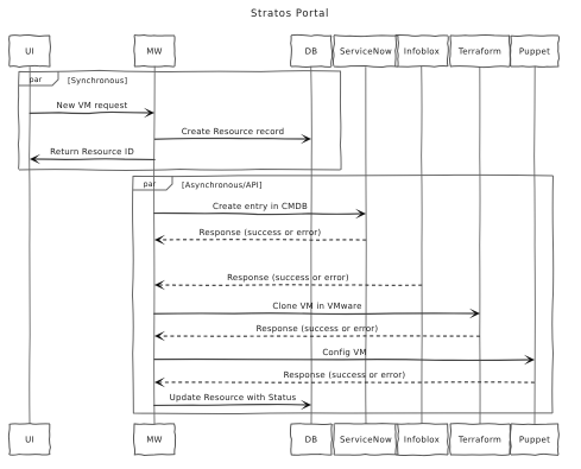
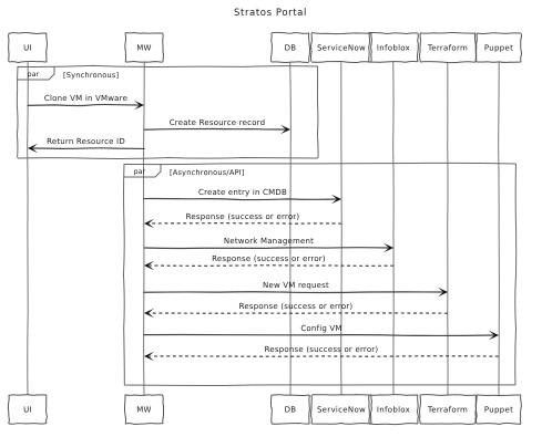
  Stratos Portal
  [Synchronous]
  [Asynchronous/API]
- New VM request
+ Clone VM in VMware
  Create Resource record
  Return Resource ID
  Create entry in CMDB
  Response (success or error)
+ Network Management
  Response (success or error)
- Clone VM in VMware
+ New VM request
  Response (success or error)
  Config VM
  Response (success or error)
- Update Resource with Status
  UI
  MW
  DB
  ServiceNow
  Infoblox
  Terraform
  Puppet
  UI
  MW
  DB
  ServiceNow
  Infoblox
  Terraform
  Puppet
